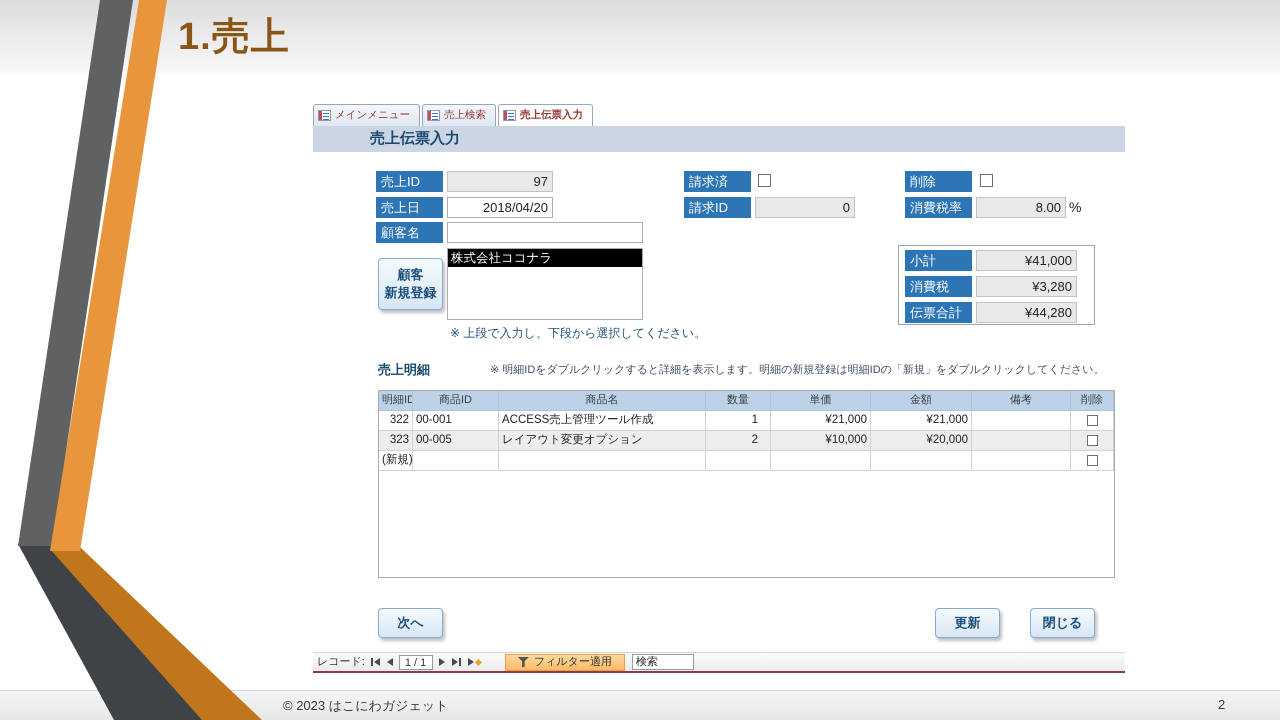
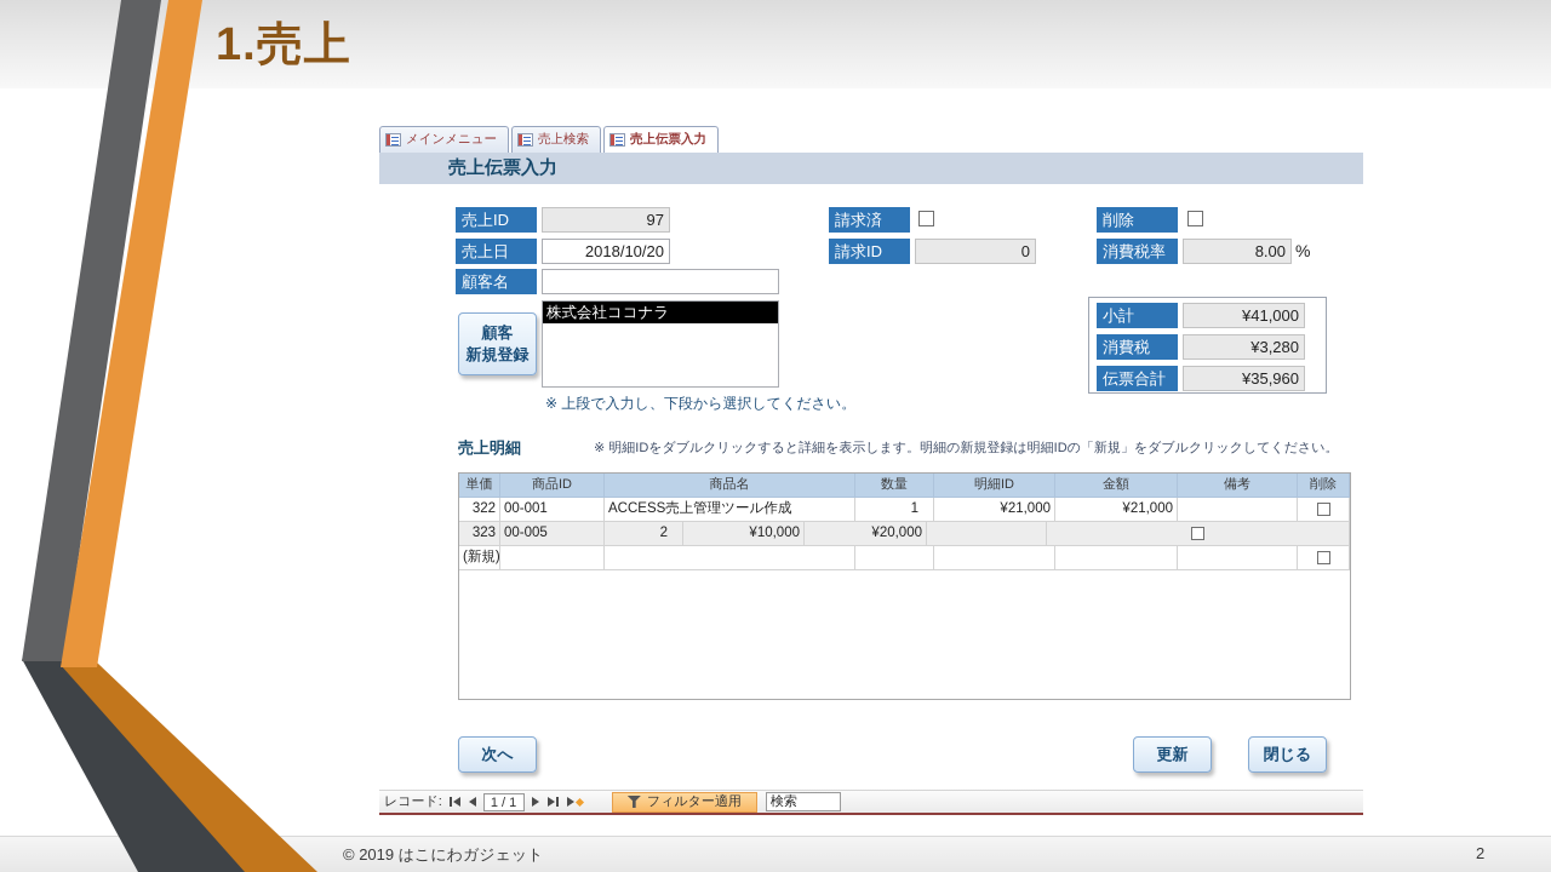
  1.売上
  メインメニュー
  売上検索
  売上伝票入力
  売上伝票入力
  売上ID
  97
  売上日
- 2018/04/20
+ 2018/10/20
  顧客名
  請求済
  請求ID
  0
  削除
  消費税率
  8.00
  %
  顧客
  新規登録
  株式会社ココナラ
  ※ 上段で入力し、下段から選択してください。
  小計
  ¥41,000
  消費税
  ¥3,280
  伝票合計
- ¥44,280
+ ¥35,960
  売上明細
  ※ 明細IDをダブルクリックすると詳細を表示します。明細の新規登録は明細IDの「新規」をダブルクリックしてください。
- 明細ID
+ 単価
  商品ID
  商品名
  数量
- 単価
+ 明細ID
  金額
  備考
  削除
  322
  00-001
  ACCESS売上管理ツール作成
  1
  ¥21,000
  ¥21,000
  323
  00-005
- レイアウト変更オプション
  2
  ¥10,000
  ¥20,000
  (新規)
  次へ
  更新
  閉じる
  レコード:
  1 / 1
  フィルター適用
  検索
- © 2023 はこにわガジェット
+ © 2019 はこにわガジェット
  2
